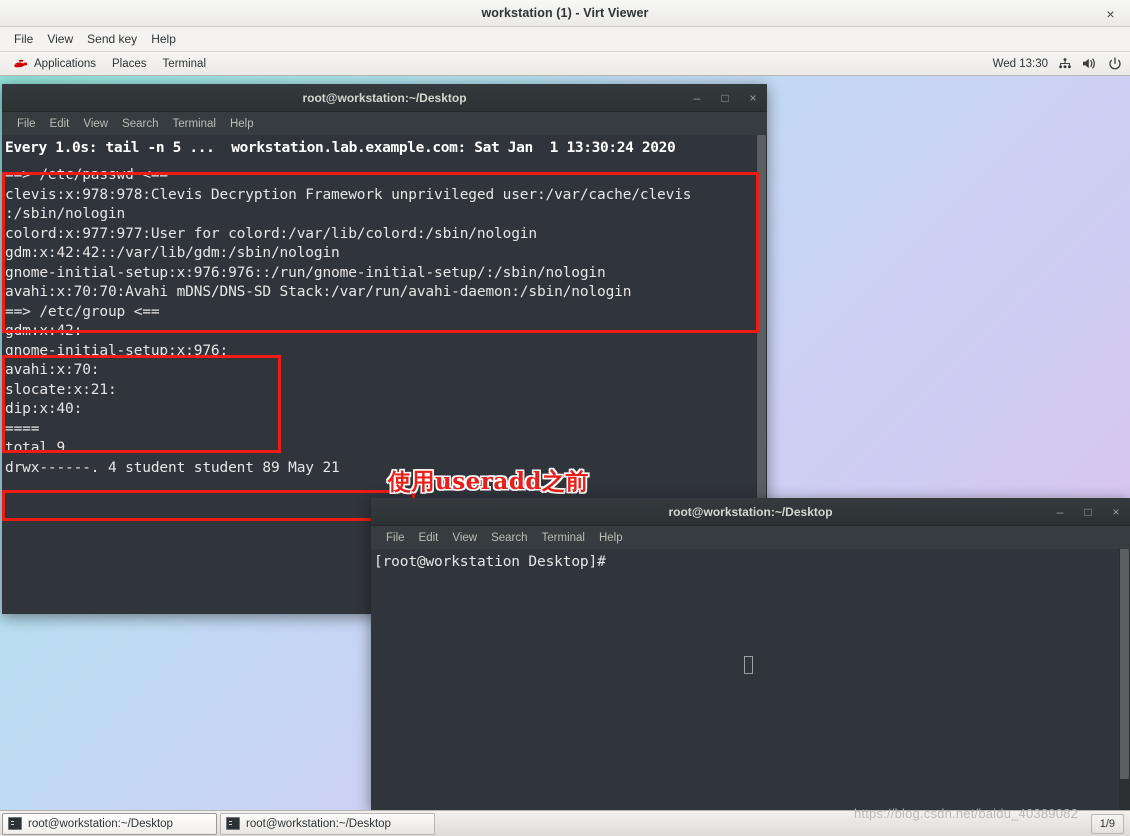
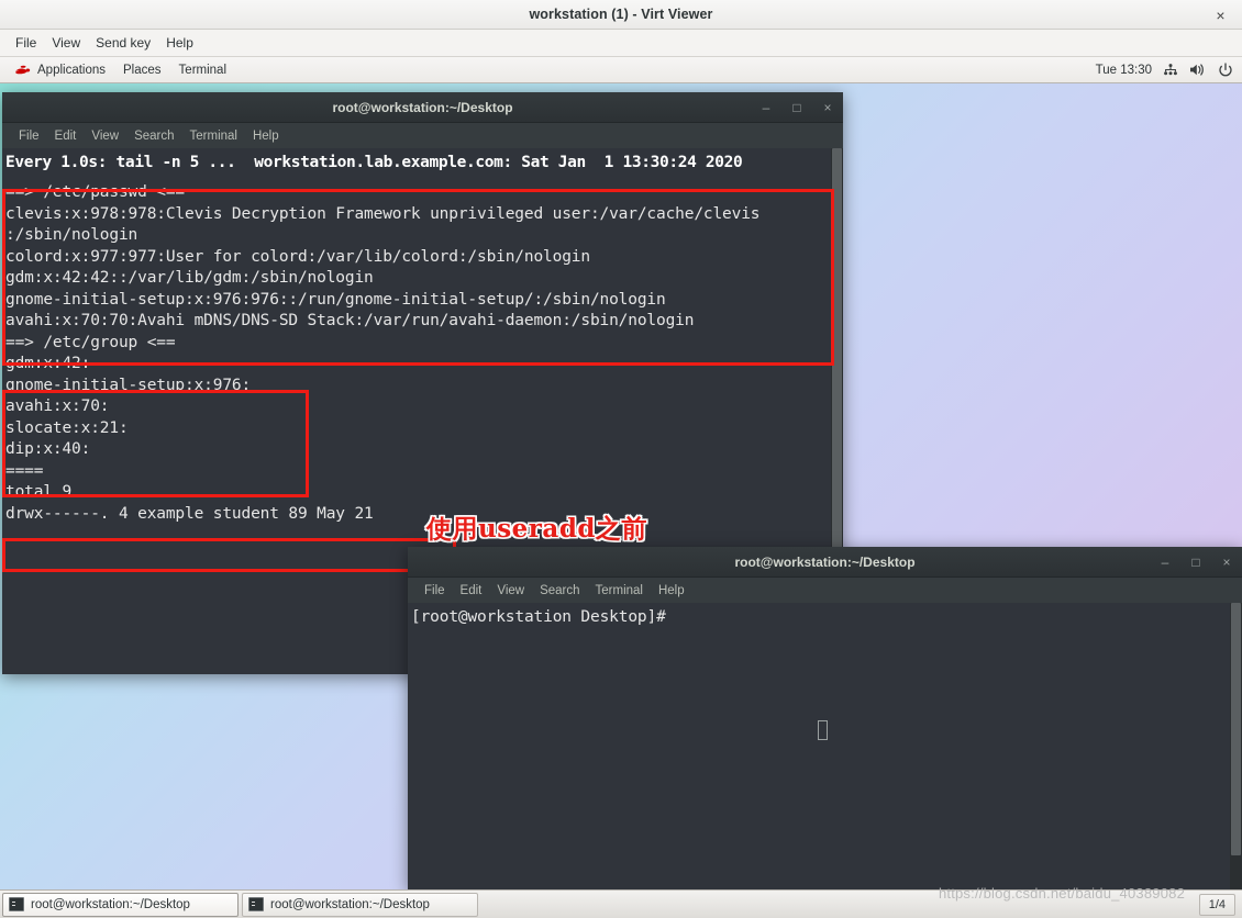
  workstation (1) - Virt Viewer
  ×
  File
  View
  Send key
  Help
  Applications
  Places
  Terminal
- Wed 13:30
+ Tue 13:30
  root@workstation:~/Desktop
  –
  □
  ×
  File
  Edit
  View
  Search
  Terminal
  Help
  Every 1.0s: tail -n 5 ... workstation.lab.example.com: Sat Jan 1 13:30:24 2020
  ==> /etc/passwd <==
  clevis:x:978:978:Clevis Decryption Framework unprivileged user:/var/cache/clevis
  :/sbin/nologin
  colord:x:977:977:User for colord:/var/lib/colord:/sbin/nologin
  gdm:x:42:42::/var/lib/gdm:/sbin/nologin
  gnome-initial-setup:x:976:976::/run/gnome-initial-setup/:/sbin/nologin
  avahi:x:70:70:Avahi mDNS/DNS-SD Stack:/var/run/avahi-daemon:/sbin/nologin
  ==> /etc/group <==
  gdm:x:42:
  gnome-initial-setup:x:976:
  avahi:x:70:
  slocate:x:21:
  dip:x:40:
  ====
  total 9
- drwx------. 4 student student 89 May 21
+ drwx------. 4 example student 89 May 21
  使用useradd之前
  root@workstation:~/Desktop
  –
  □
  ×
  File
  Edit
  View
  Search
  Terminal
  Help
  [root@workstation Desktop]#
  root@workstation:~/Desktop
  root@workstation:~/Desktop
- 1/9
+ 1/4
  https://blog.csdn.net/baidu_40389082
